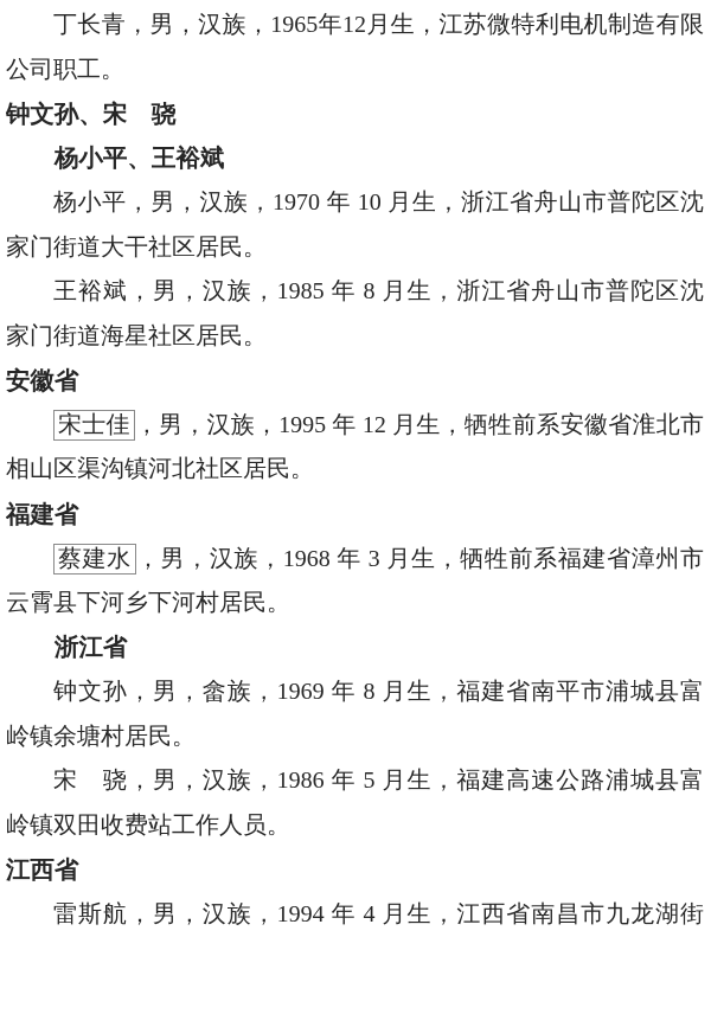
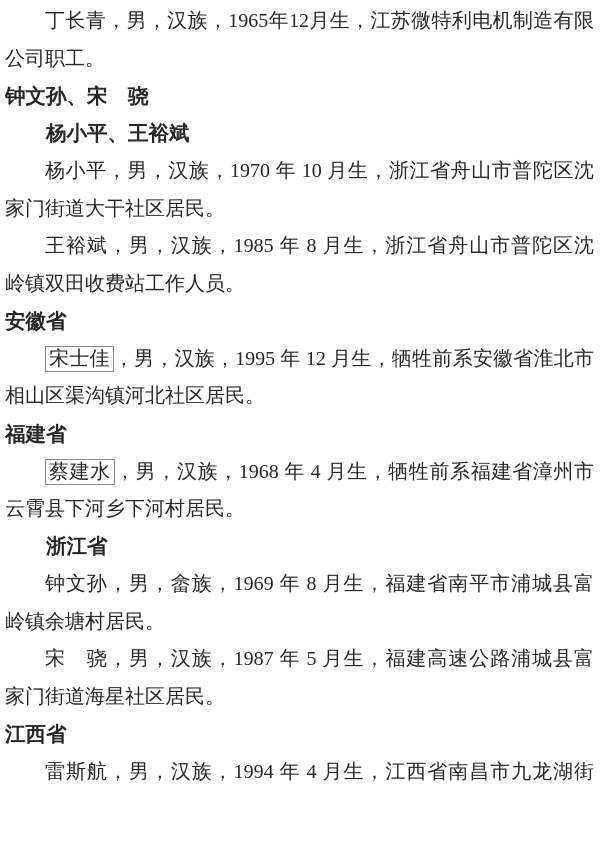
  丁长青，男，汉族，1965年12月生，江苏微特利电机制造有限
  公司职工。
  钟文孙、宋 骁
  杨小平、王裕斌
  杨小平，男，汉族，1970 年 10 月生，浙江省舟山市普陀区沈
  家门街道大干社区居民。
  王裕斌，男，汉族，1985 年 8 月生，浙江省舟山市普陀区沈
- 家门街道海星社区居民。
+ 岭镇双田收费站工作人员。
  安徽省
  宋士佳 ，男，汉族，1995 年 12 月生，牺牲前系安徽省淮北市
  相山区渠沟镇河北社区居民。
  福建省
- 蔡建水 ，男，汉族，1968 年 3 月生，牺牲前系福建省漳州市
+ 蔡建水 ，男，汉族，1968 年 4 月生，牺牲前系福建省漳州市
  云霄县下河乡下河村居民。
  浙江省
  钟文孙，男，畲族，1969 年 8 月生，福建省南平市浦城县富
  岭镇余塘村居民。
- 宋 骁，男，汉族，1986 年 5 月生，福建高速公路浦城县富
+ 宋 骁，男，汉族，1987 年 5 月生，福建高速公路浦城县富
- 岭镇双田收费站工作人员。
+ 家门街道海星社区居民。
  江西省
  雷斯航，男，汉族，1994 年 4 月生，江西省南昌市九龙湖街
